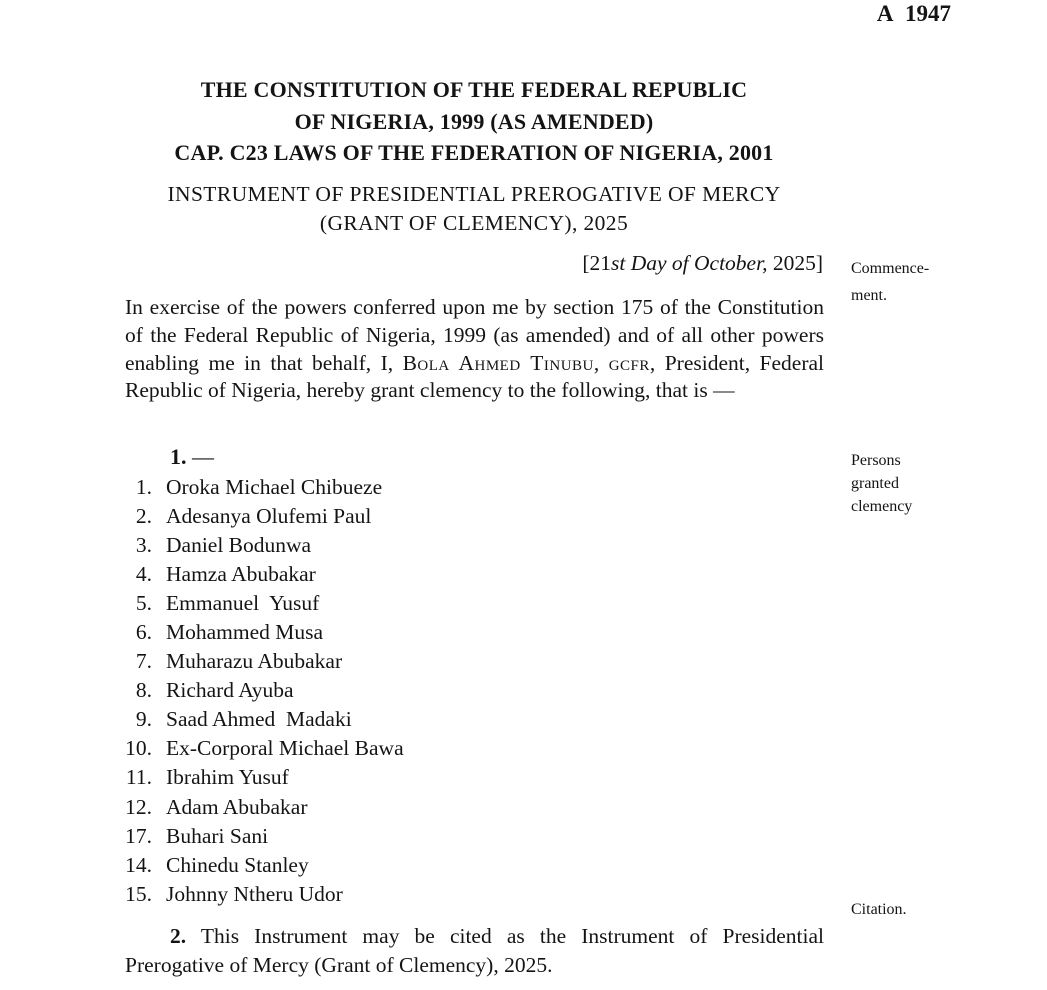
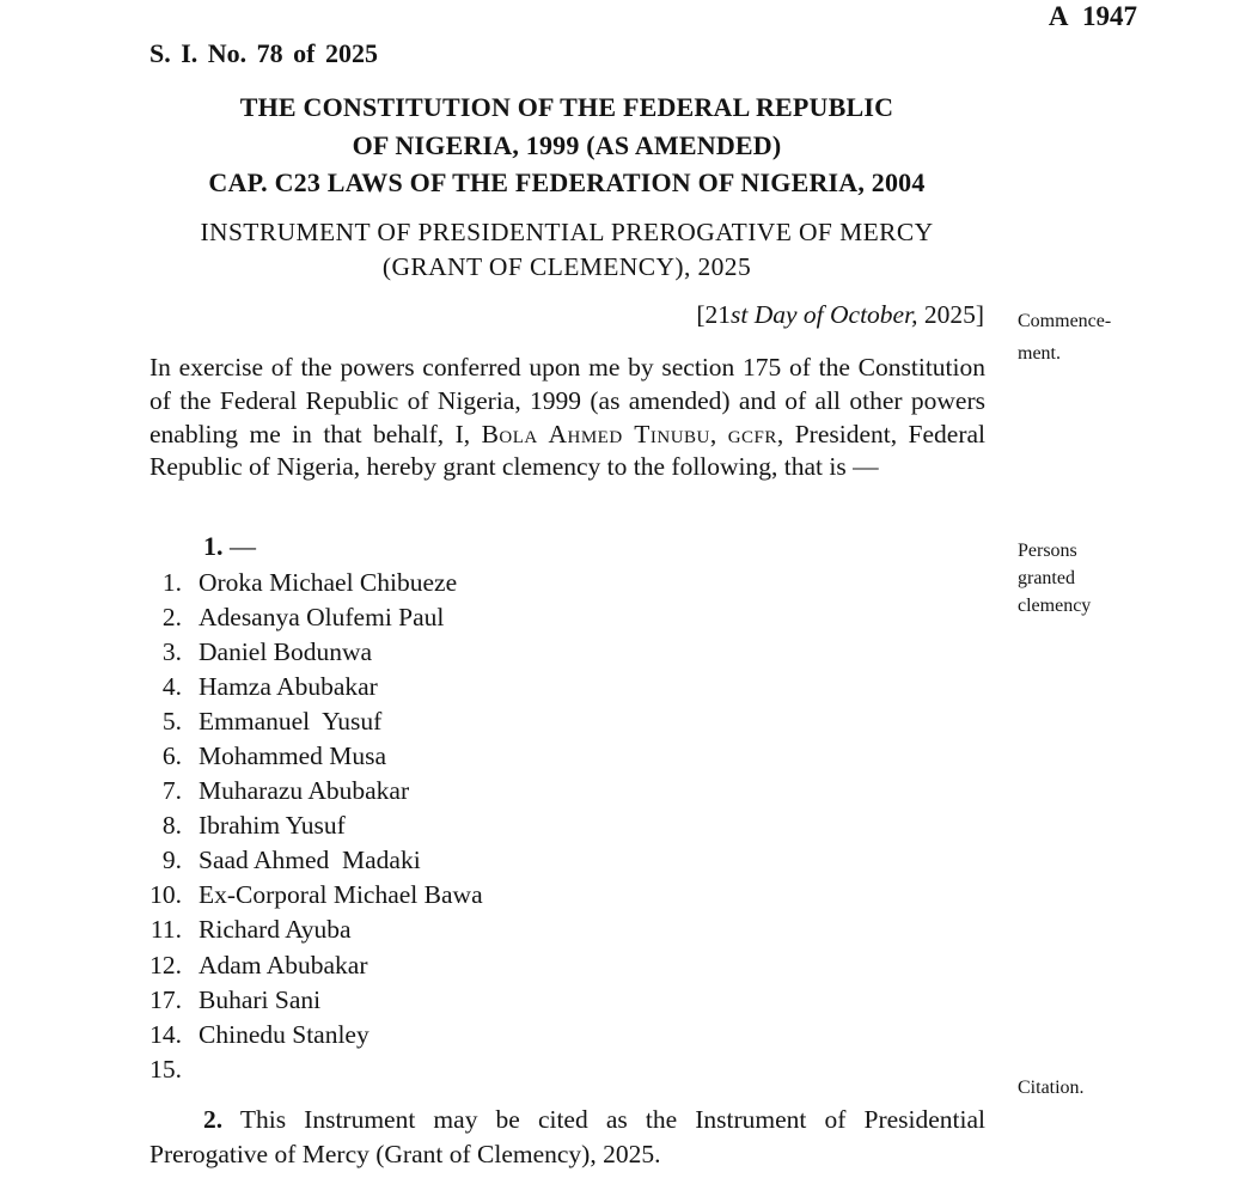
  A 1947
+ S. I. No. 78 of 2025
  THE CONSTITUTION OF THE FEDERAL REPUBLIC
  OF NIGERIA, 1999 (AS AMENDED)
- CAP. C23 LAWS OF THE FEDERATION OF NIGERIA, 2001
+ CAP. C23 LAWS OF THE FEDERATION OF NIGERIA, 2004
  INSTRUMENT OF PRESIDENTIAL PREROGATIVE OF MERCY
  (GRANT OF CLEMENCY), 2025
  [21st Day of October, 2025]
  Commence-
  ment.
  In exercise of the powers conferred upon me by section 175 of the Constitution of the Federal Republic of Nigeria, 1999 (as amended) and of all other powers enabling me in that behalf, I, Bola Ahmed Tinubu, gcfr, President, Federal Republic of Nigeria, hereby grant clemency to the following, that is —
  1. —
  Persons
  granted
  clemency
  1.
  Oroka Michael Chibueze
  2.
  Adesanya Olufemi Paul
  3.
  Daniel Bodunwa
  4.
  Hamza Abubakar
  5.
  Emmanuel Yusuf
  6.
  Mohammed Musa
  7.
  Muharazu Abubakar
  8.
- Richard Ayuba
+ Ibrahim Yusuf
  9.
  Saad Ahmed Madaki
  10.
  Ex-Corporal Michael Bawa
  11.
- Ibrahim Yusuf
+ Richard Ayuba
  12.
  Adam Abubakar
  17.
  Buhari Sani
  14.
  Chinedu Stanley
  15.
- Johnny Ntheru Udor
  Citation.
  2. This Instrument may be cited as the Instrument of Presidential Prerogative of Mercy (Grant of Clemency), 2025.
